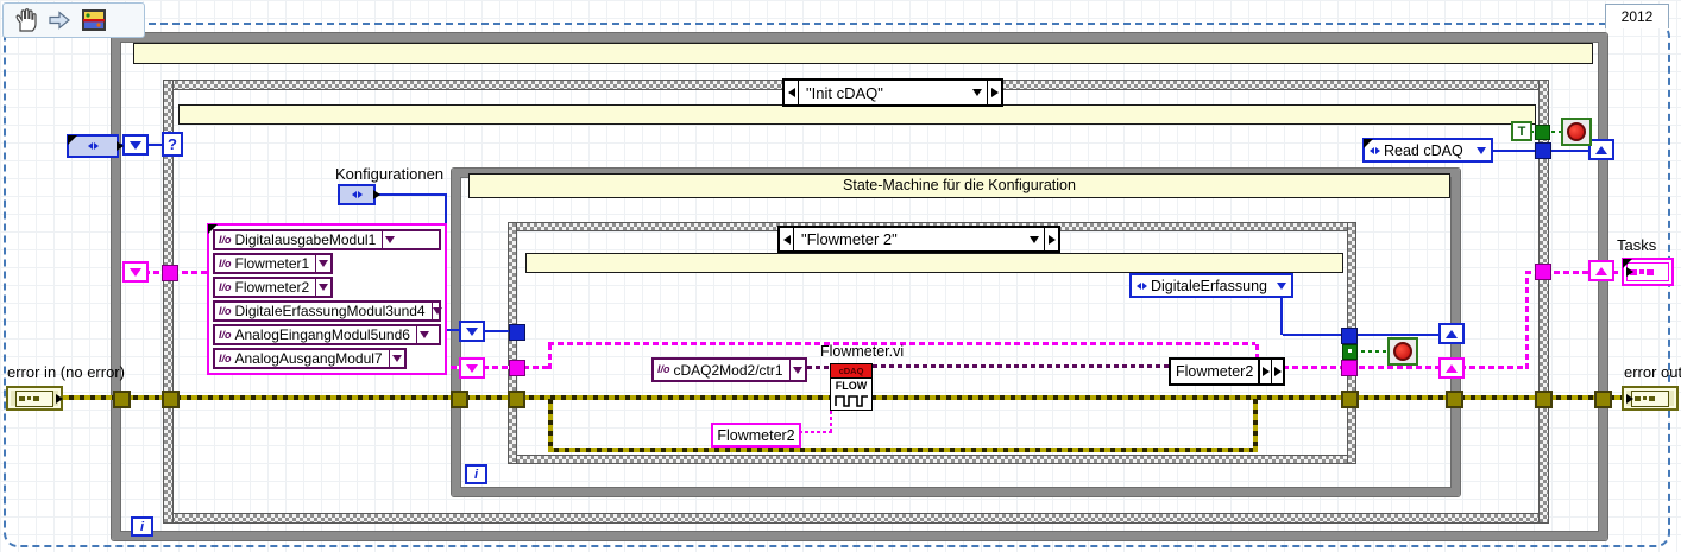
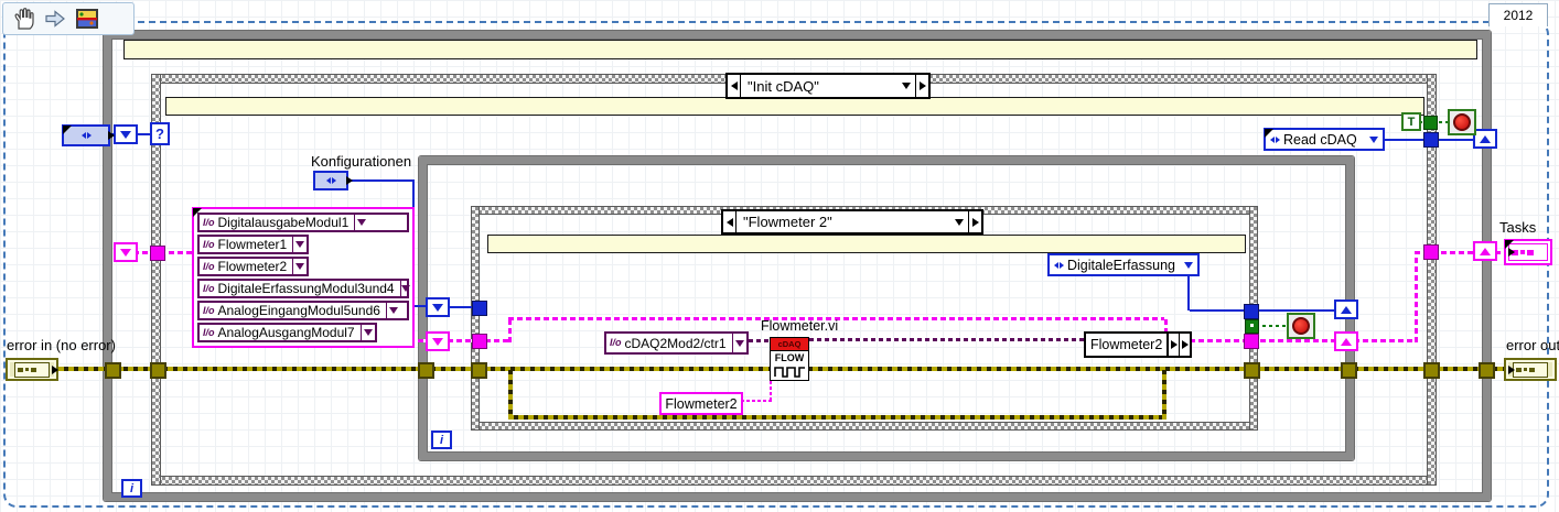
  2012
  i
  "Init cDAQ"
- State-Machine für die Konfiguration
  i
  "Flowmeter 2"
  ?
  Konfigurationen
  I/o
  DigitalausgabeModul1
  I/o
  Flowmeter1
  I/o
  Flowmeter2
  I/o
  DigitaleErfassungModul3und4
  I/o
  AnalogEingangModul5und6
  I/o
  AnalogAusgangModul7
  I/o
  cDAQ2Mod2/ctr1
  Flowmeter.vi
  cDAQ
  FLOW
  Flowmeter2
  Flowmeter2
  DigitaleErfassung
  Read cDAQ
  T
  Tasks
  error in (no error)
  error out
